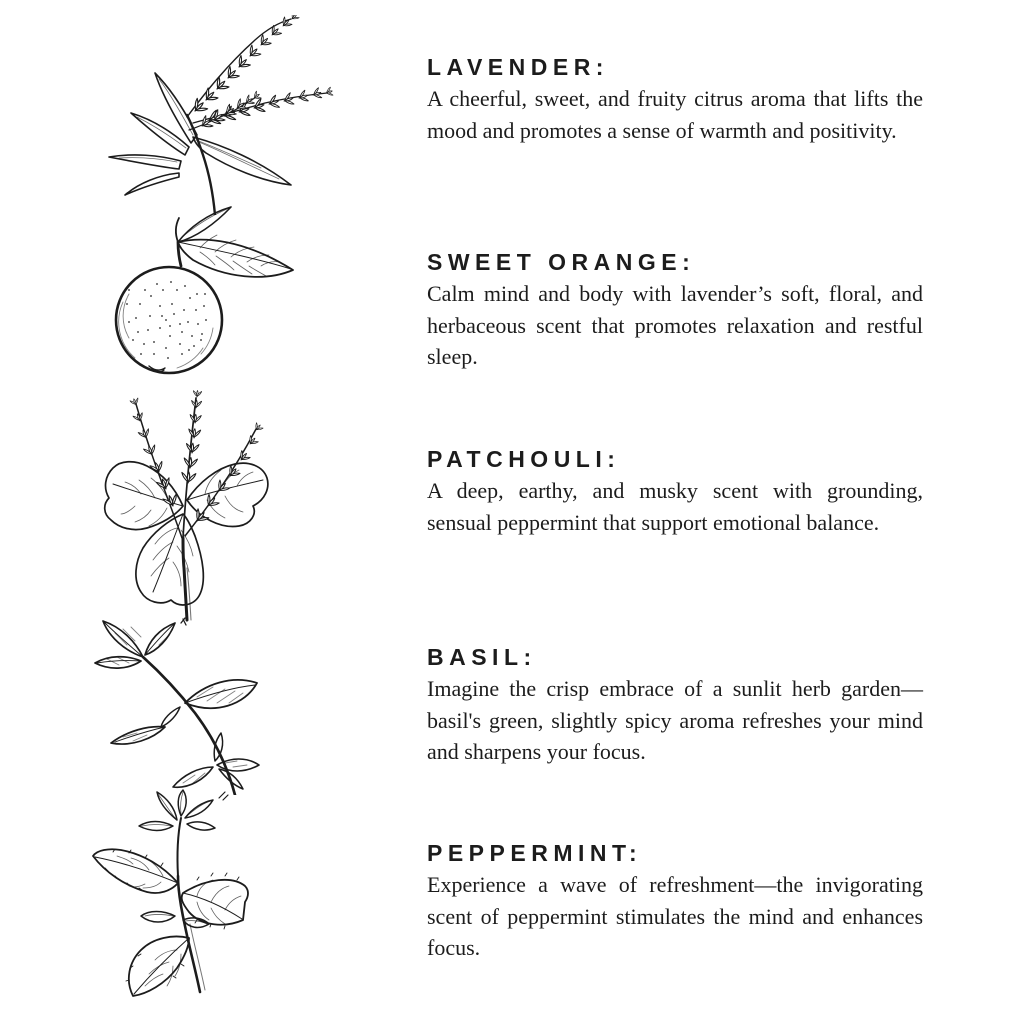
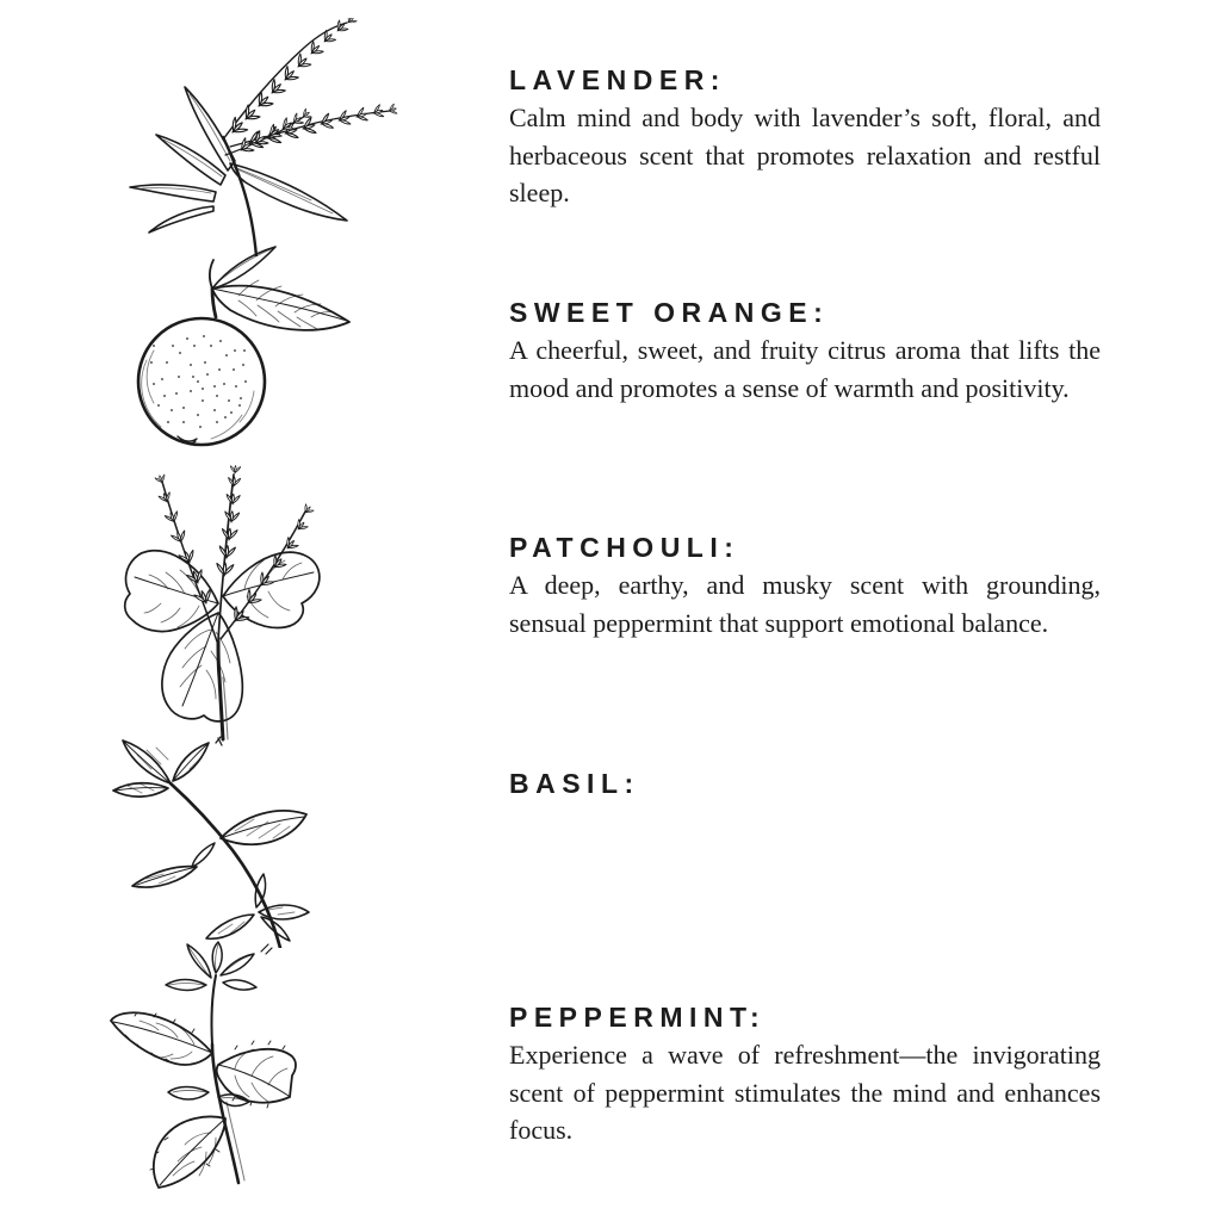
  LAVENDER:
- A cheerful, sweet, and fruity citrus aroma that lifts the mood and promotes a sense of warmth and positivity.
+ Calm mind and body with lavender’s soft, floral, and herbaceous scent that promotes relaxation and restful sleep.
  SWEET ORANGE:
- Calm mind and body with lavender’s soft, floral, and herbaceous scent that promotes relaxation and restful sleep.
+ A cheerful, sweet, and fruity citrus aroma that lifts the mood and promotes a sense of warmth and positivity.
  PATCHOULI:
  A deep, earthy, and musky scent with grounding, sensual peppermint that support emotional balance.
  BASIL:
- Imagine the crisp embrace of a sunlit herb garden—basil's green, slightly spicy aroma refreshes your mind and sharpens your focus.
  PEPPERMINT:
  Experience a wave of refreshment—the invigorating scent of peppermint stimulates the mind and enhances focus.
